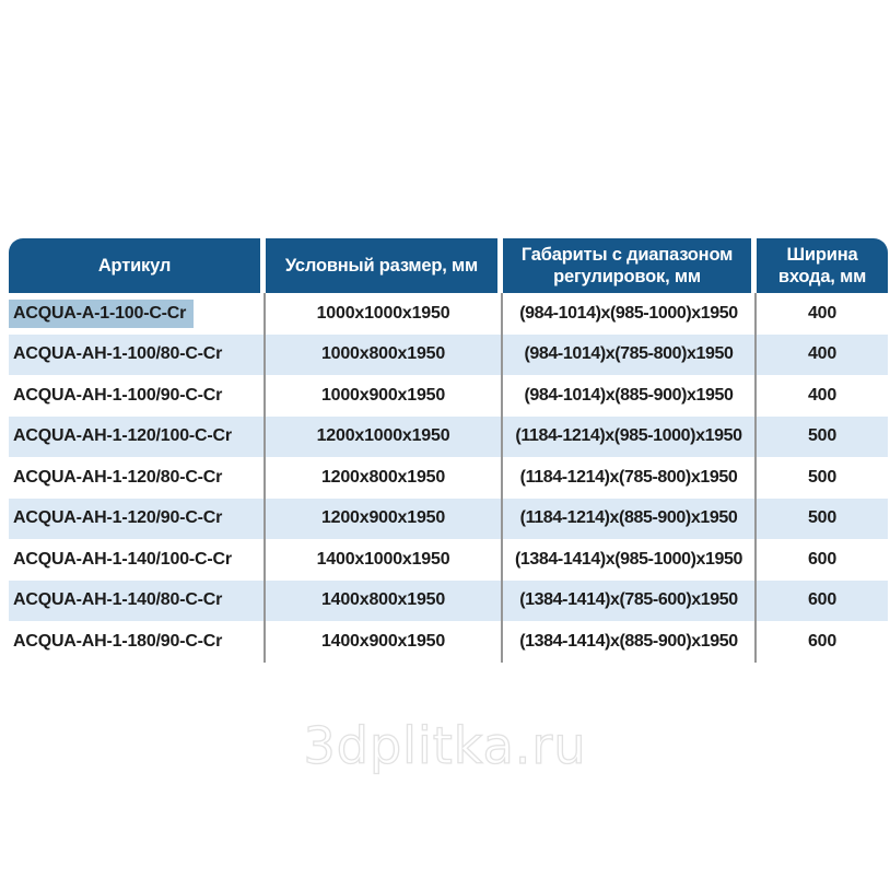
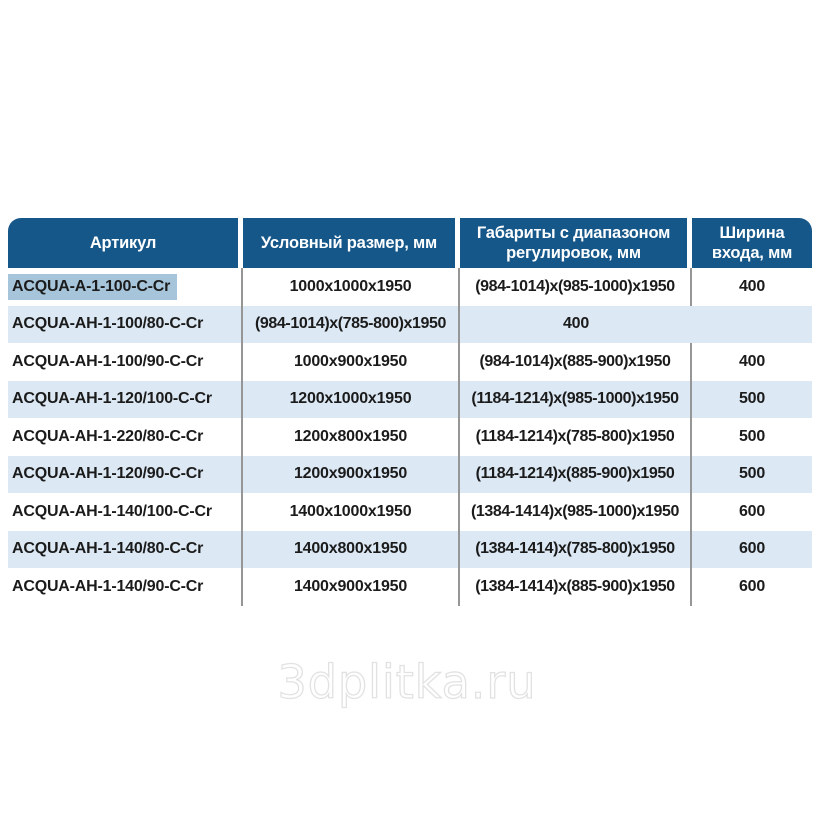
  Артикул
  Условный размер, мм
  Габариты с диапазоном регулировок, мм
  Ширина входа, мм
  ACQUA-A-1-100-C-Cr
  1000x1000x1950
  (984-1014)x(985-1000)x1950
  400
  ACQUA-AH-1-100/80-C-Cr
- 1000x800x1950
  (984-1014)x(785-800)x1950
  400
  ACQUA-AH-1-100/90-C-Cr
  1000x900x1950
  (984-1014)x(885-900)x1950
  400
  ACQUA-AH-1-120/100-C-Cr
  1200x1000x1950
  (1184-1214)x(985-1000)x1950
  500
- ACQUA-AH-1-120/80-C-Cr
+ ACQUA-AH-1-220/80-C-Cr
  1200x800x1950
  (1184-1214)x(785-800)x1950
  500
  ACQUA-AH-1-120/90-C-Cr
  1200x900x1950
  (1184-1214)x(885-900)x1950
  500
  ACQUA-AH-1-140/100-C-Cr
  1400x1000x1950
  (1384-1414)x(985-1000)x1950
  600
  ACQUA-AH-1-140/80-C-Cr
  1400x800x1950
- (1384-1414)x(785-600)x1950
+ (1384-1414)x(785-800)x1950
  600
- ACQUA-AH-1-180/90-C-Cr
+ ACQUA-AH-1-140/90-C-Cr
  1400x900x1950
  (1384-1414)x(885-900)x1950
  600
  3dplitka.ru
